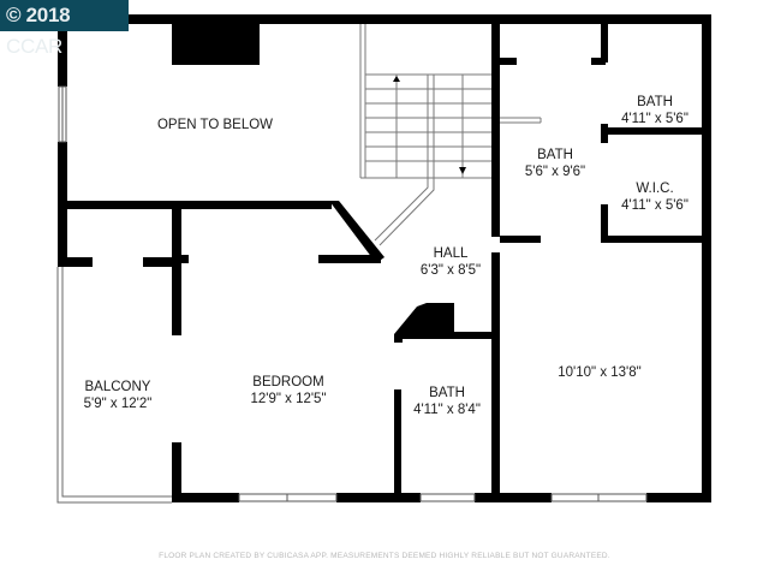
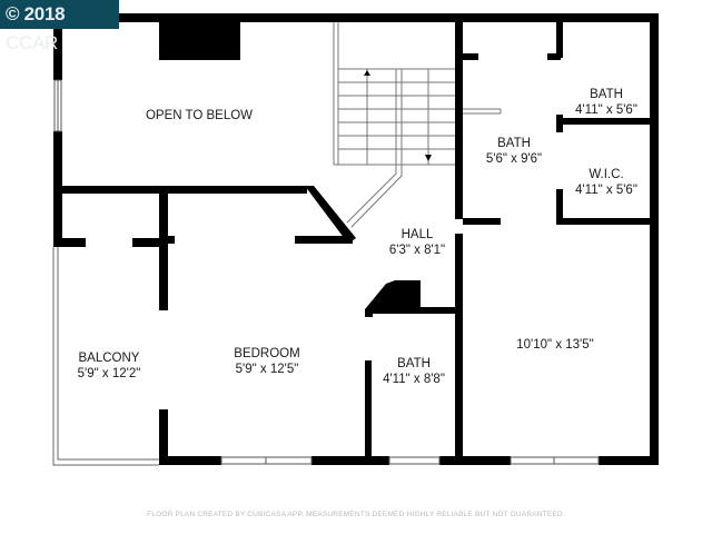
  © 2018 CCAR
  OPEN TO BELOW
  BATH
  4'11" x 5'6"
  BATH
  5'6" x 9'6"
  W.I.C.
  4'11" x 5'6"
  HALL
- 6'3" x 8'5"
+ 6'3" x 8'1"
  BALCONY
  5'9" x 12'2"
  BEDROOM
- 12'9" x 12'5"
+ 5'9" x 12'5"
  BATH
- 4'11" x 8'4"
+ 4'11" x 8'8"
- 10'10" x 13'8"
+ 10'10" x 13'5"
